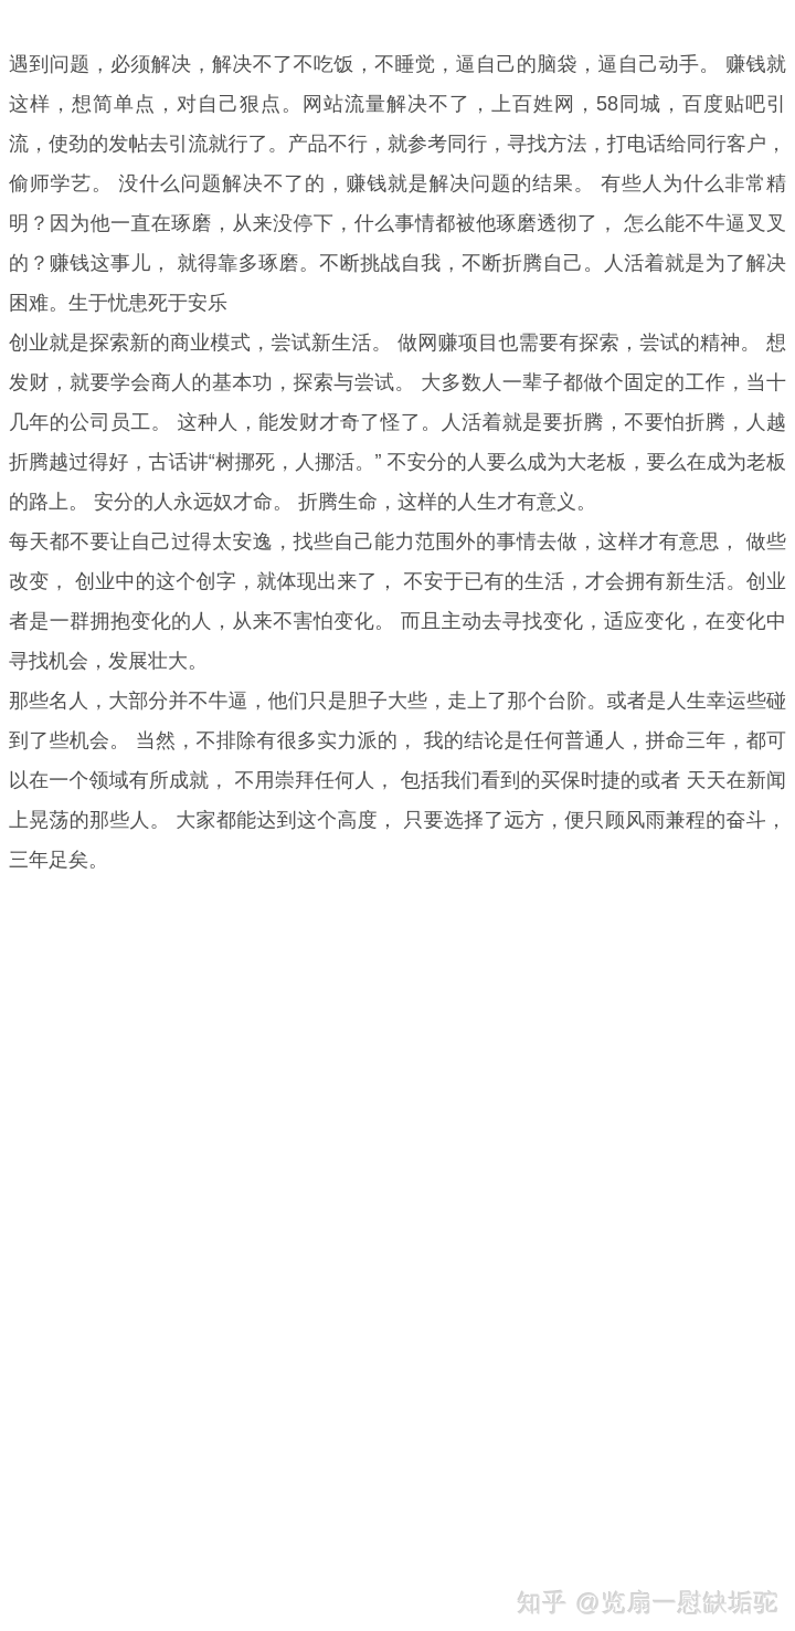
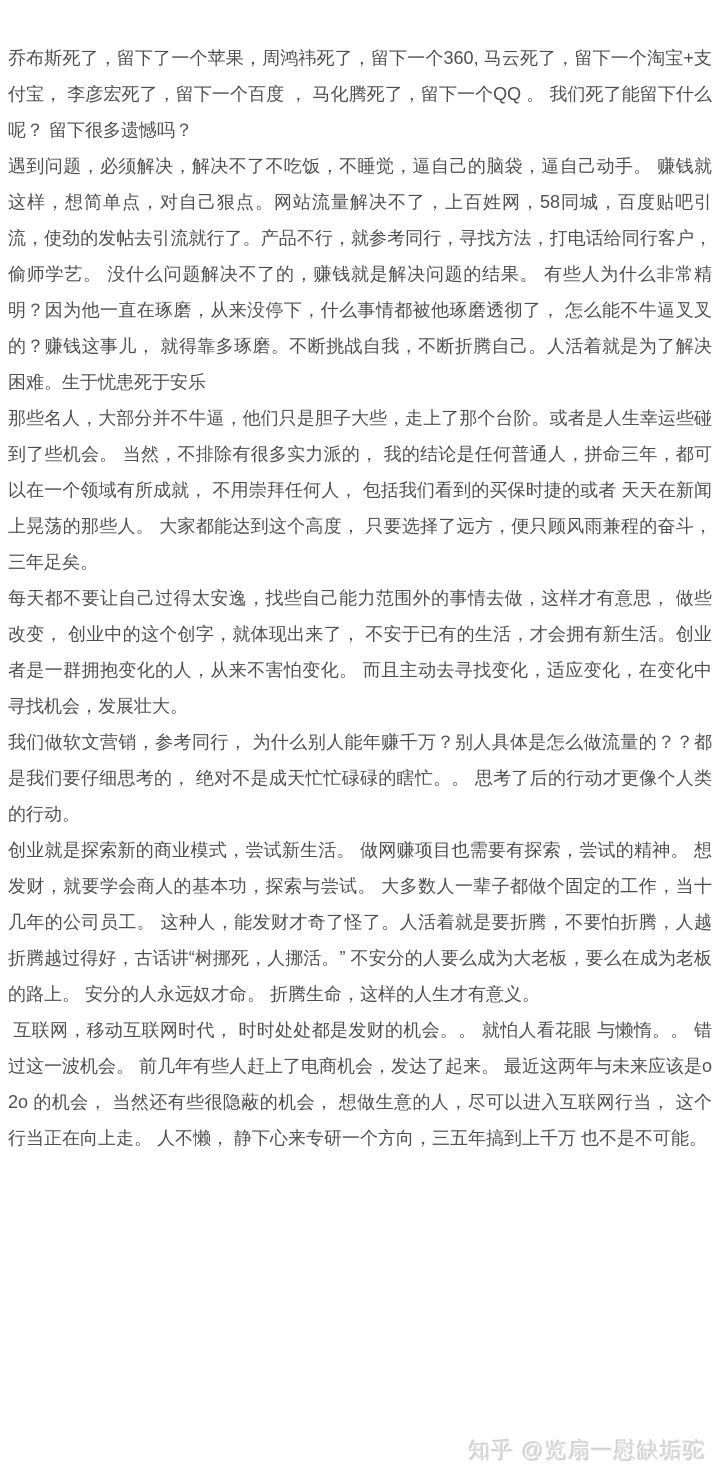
+ 乔布斯死了，留下了一个苹果，周鸿祎死了，留下一个360, 马云死了，留下一个淘宝+支付宝， 李彦宏死了，留下一个百度 ， 马化腾死了，留下一个QQ 。 我们死了能留下什么呢？ 留下很多遗憾吗？
  遇到问题，必须解决，解决不了不吃饭，不睡觉，逼自己的脑袋，逼自己动手。 赚钱就这样，想简单点，对自己狠点。网站流量解决不了，上百姓网，58同城，百度贴吧引流，使劲的发帖去引流就行了。产品不行，就参考同行，寻找方法，打电话给同行客户，偷师学艺。 没什么问题解决不了的，赚钱就是解决问题的结果。 有些人为什么非常精明？因为他一直在琢磨，从来没停下，什么事情都被他琢磨透彻了， 怎么能不牛逼叉叉的？赚钱这事儿， 就得靠多琢磨。不断挑战自我，不断折腾自己。人活着就是为了解决困难。生于忧患死于安乐
- 创业就是探索新的商业模式，尝试新生活。 做网赚项目也需要有探索，尝试的精神。 想发财，就要学会商人的基本功，探索与尝试。 大多数人一辈子都做个固定的工作，当十几年的公司员工。 这种人，能发财才奇了怪了。人活着就是要折腾，不要怕折腾，人越折腾越过得好，古话讲“树挪死，人挪活。” 不安分的人要么成为大老板，要么在成为老板的路上。 安分的人永远奴才命。 折腾生命，这样的人生才有意义。
+ 那些名人，大部分并不牛逼，他们只是胆子大些，走上了那个台阶。或者是人生幸运些碰到了些机会。 当然，不排除有很多实力派的， 我的结论是任何普通人，拼命三年，都可以在一个领域有所成就， 不用崇拜任何人， 包括我们看到的买保时捷的或者 天天在新闻上晃荡的那些人。 大家都能达到这个高度， 只要选择了远方，便只顾风雨兼程的奋斗，三年足矣。
  每天都不要让自己过得太安逸，找些自己能力范围外的事情去做，这样才有意思， 做些改变， 创业中的这个创字，就体现出来了， 不安于已有的生活，才会拥有新生活。创业者是一群拥抱变化的人，从来不害怕变化。 而且主动去寻找变化，适应变化，在变化中寻找机会，发展壮大。
+ 我们做软文营销，参考同行， 为什么别人能年赚千万？别人具体是怎么做流量的？？都是我们要仔细思考的， 绝对不是成天忙忙碌碌的瞎忙。。 思考了后的行动才更像个人类的行动。
- 那些名人，大部分并不牛逼，他们只是胆子大些，走上了那个台阶。或者是人生幸运些碰到了些机会。 当然，不排除有很多实力派的， 我的结论是任何普通人，拼命三年，都可以在一个领域有所成就， 不用崇拜任何人， 包括我们看到的买保时捷的或者 天天在新闻上晃荡的那些人。 大家都能达到这个高度， 只要选择了远方，便只顾风雨兼程的奋斗，三年足矣。
+ 创业就是探索新的商业模式，尝试新生活。 做网赚项目也需要有探索，尝试的精神。 想发财，就要学会商人的基本功，探索与尝试。 大多数人一辈子都做个固定的工作，当十几年的公司员工。 这种人，能发财才奇了怪了。人活着就是要折腾，不要怕折腾，人越折腾越过得好，古话讲“树挪死，人挪活。” 不安分的人要么成为大老板，要么在成为老板的路上。 安分的人永远奴才命。 折腾生命，这样的人生才有意义。
+ 互联网，移动互联网时代， 时时处处都是发财的机会。。 就怕人看花眼 与懒惰。。 错过这一波机会。 前几年有些人赶上了电商机会，发达了起来。 最近这两年与未来应该是o2o 的机会， 当然还有些很隐蔽的机会， 想做生意的人，尽可以进入互联网行当， 这个行当正在向上走。 人不懒， 静下心来专研一个方向，三五年搞到上千万 也不是不可能。
  知乎 @览扇一慰缺垢驼
